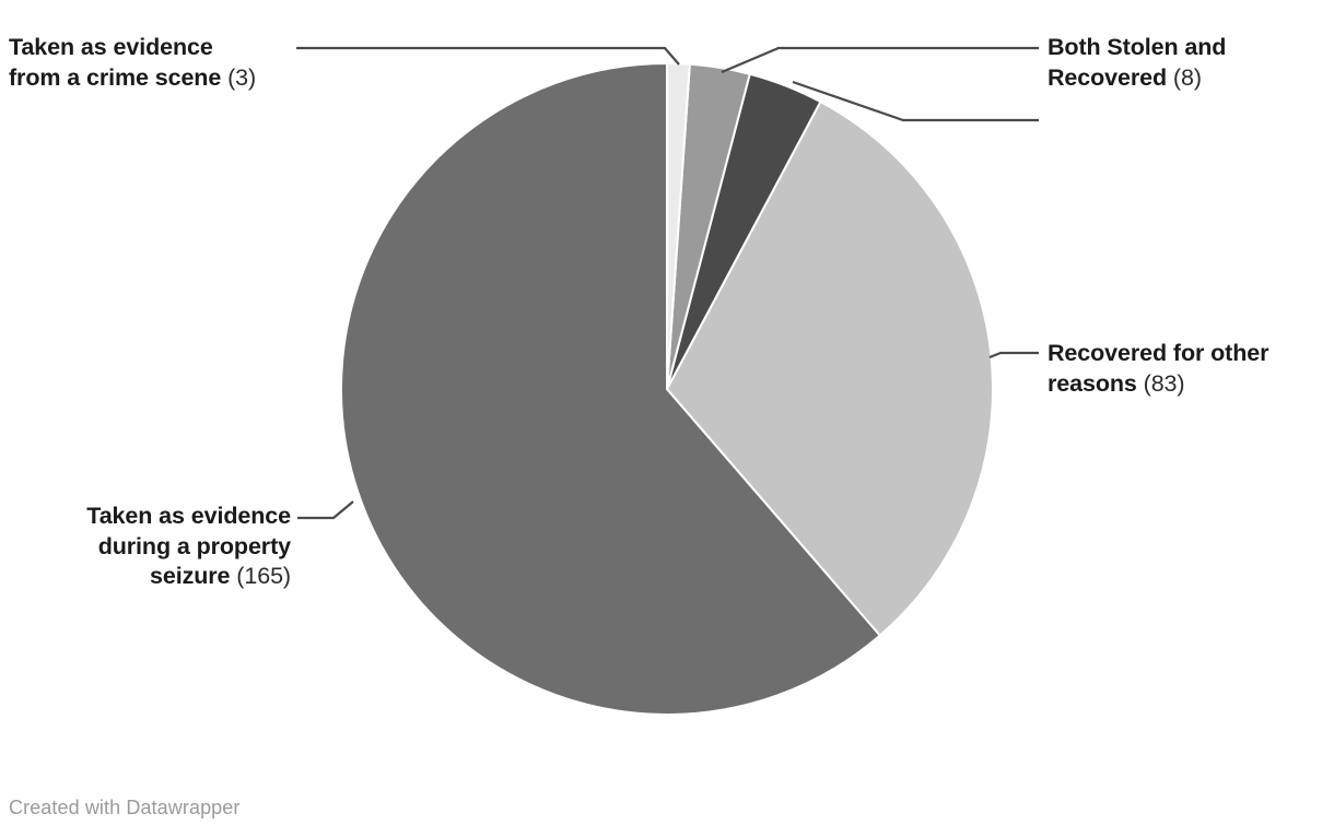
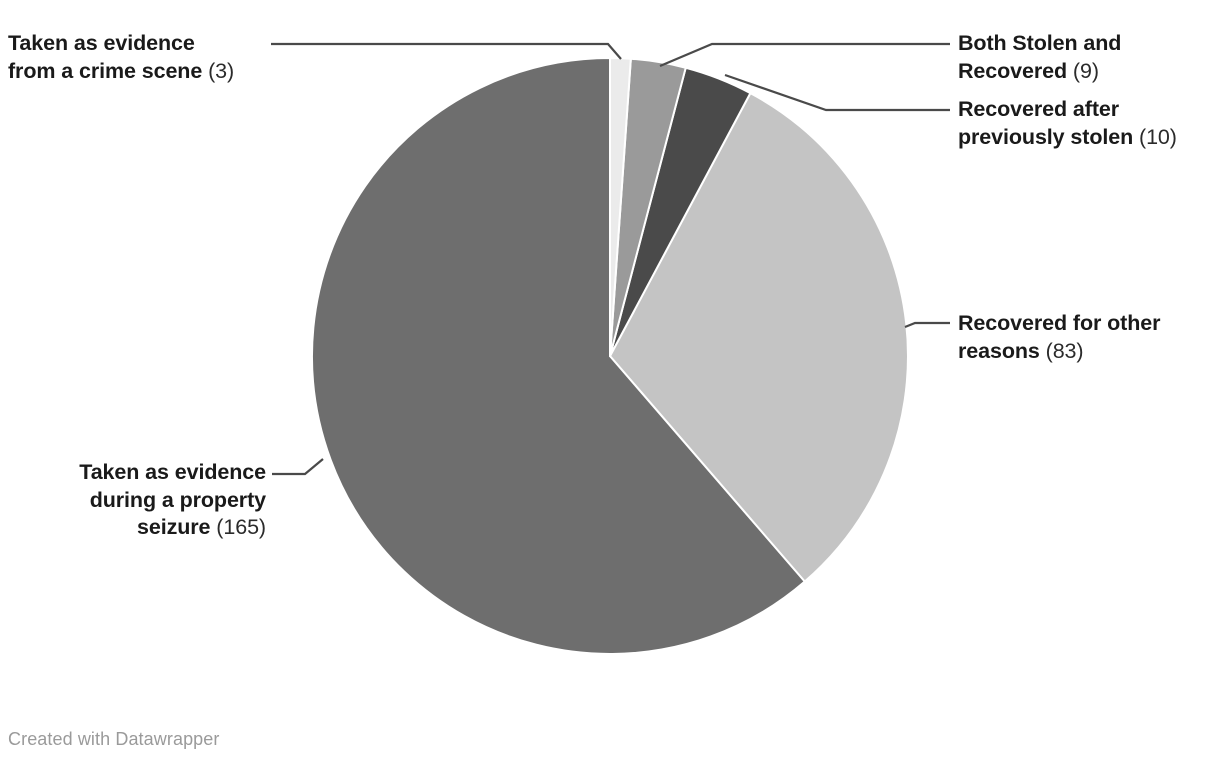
  Taken as evidence
  from a crime scene (3)
  Both Stolen and
- Recovered (8)
+ Recovered (9)
+ Recovered after
+ previously stolen (10)
  Recovered for other
  reasons (83)
  Taken as evidence
  during a property
  seizure (165)
  Created with Datawrapper
